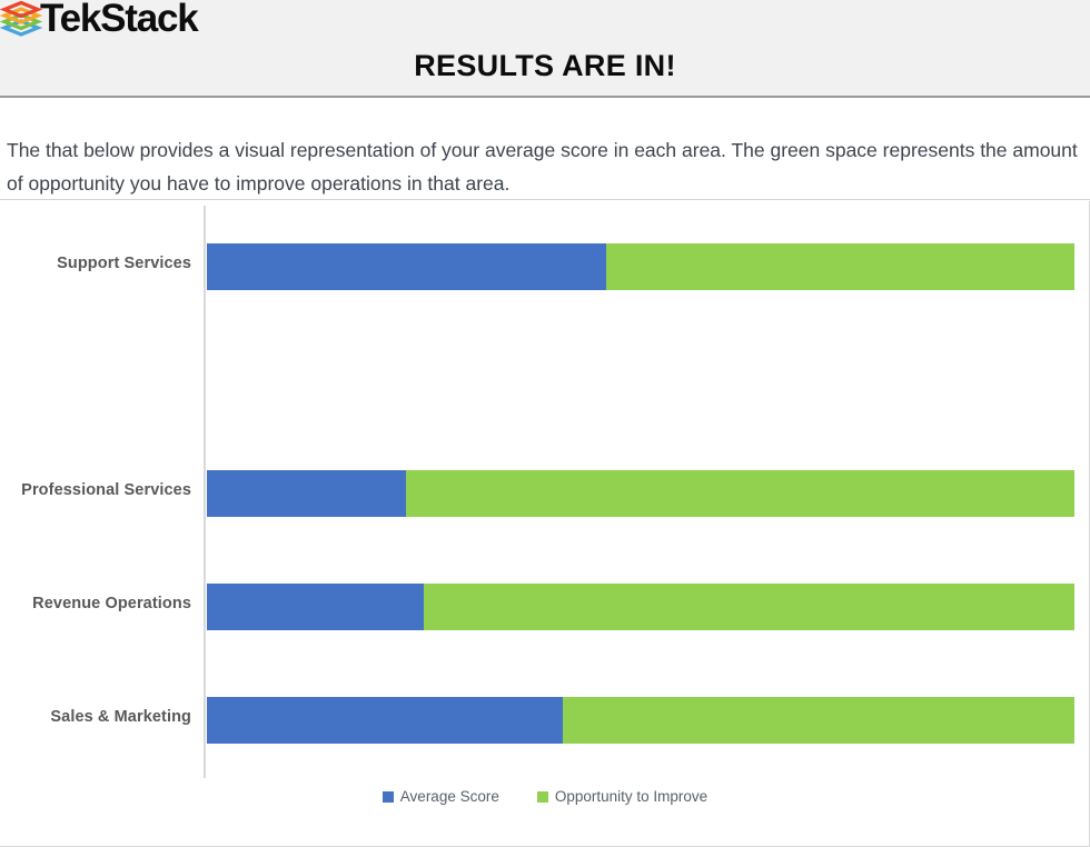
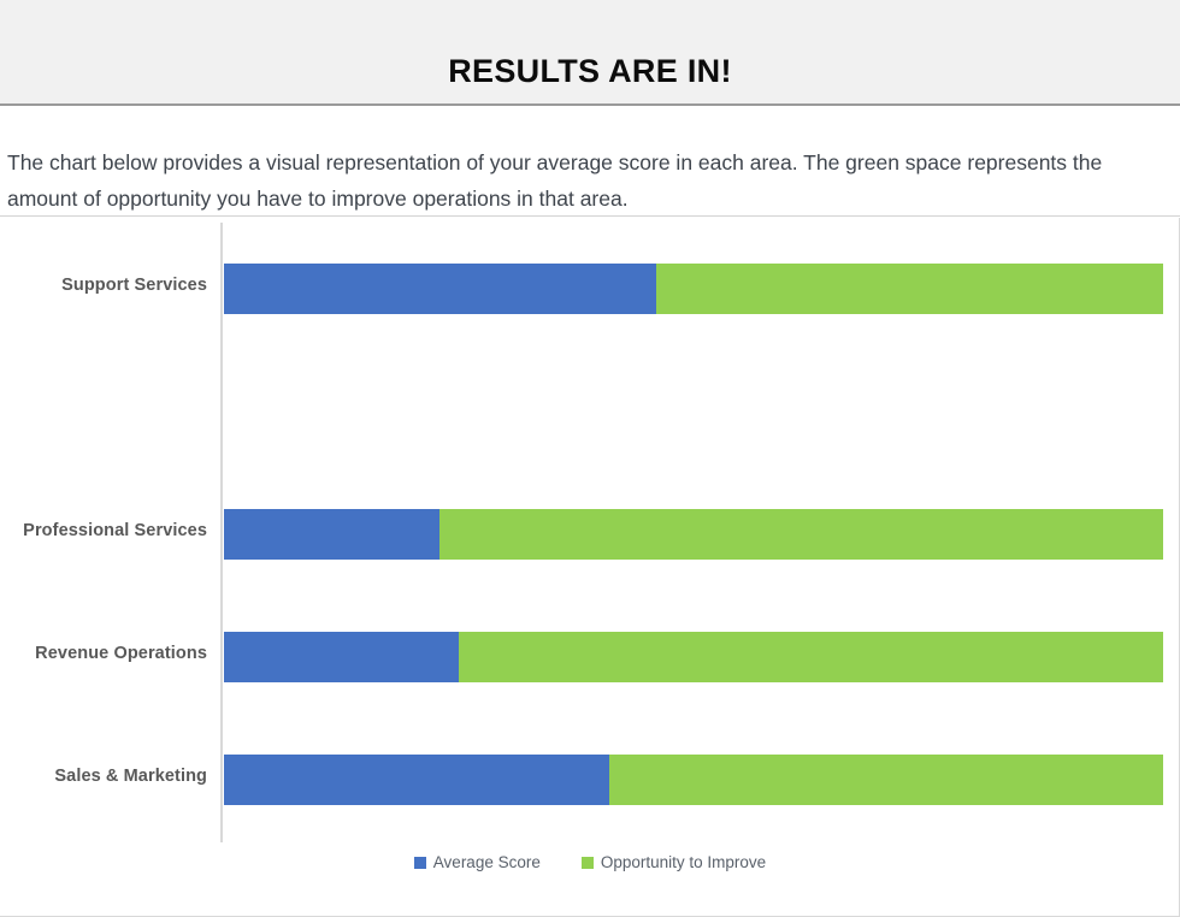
- TekStack
  RESULTS ARE IN!
- The that below provides a visual representation of your average score in each area. The green space represents the amount of opportunity you have to improve operations in that area.
+ The chart below provides a visual representation of your average score in each area. The green space represents the amount of opportunity you have to improve operations in that area.
  Support Services
  Professional Services
  Revenue Operations
  Sales & Marketing
  Average Score
  Opportunity to Improve
